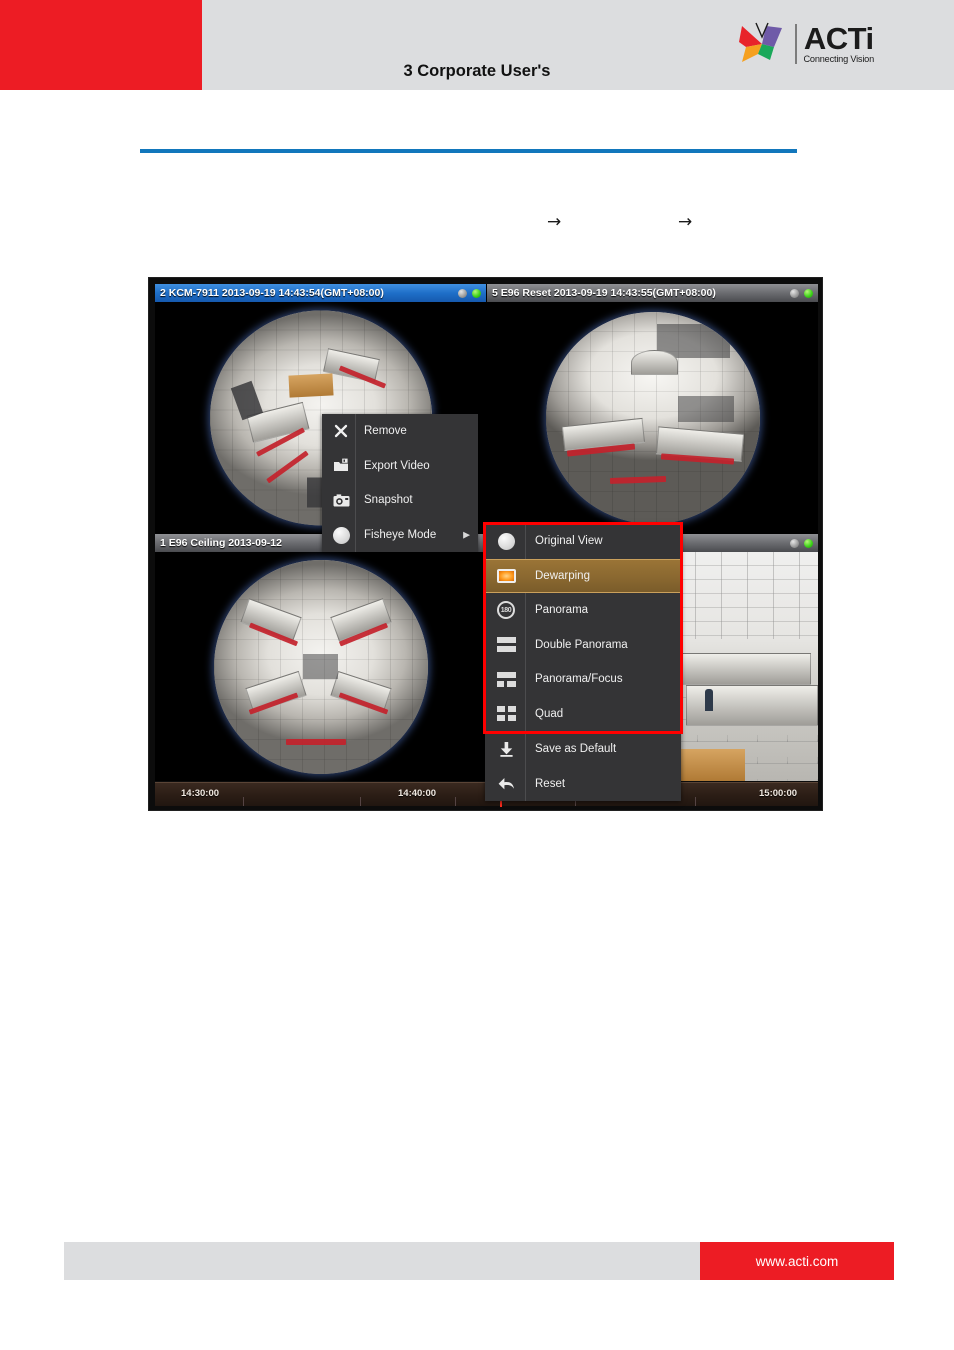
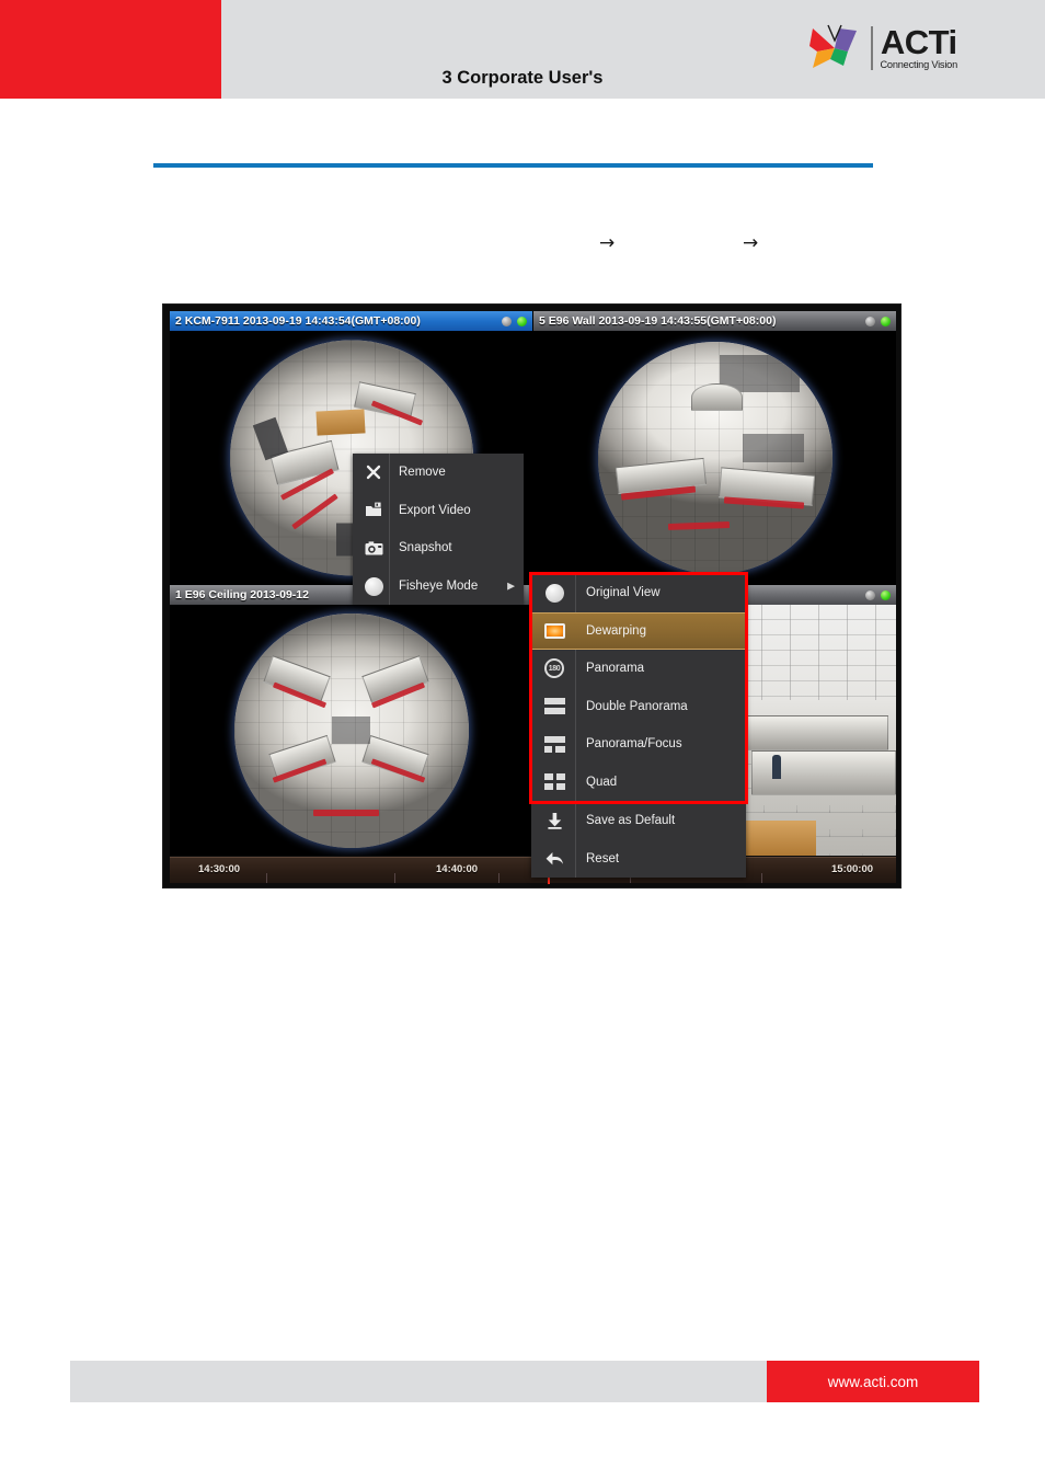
  3 Corporate User's
  ACTi
  Connecting Vision
  →
  →
  2 KCM-7911 2013-09-19 14:43:54(GMT+08:00)
- 5 E96 Reset 2013-09-19 14:43:55(GMT+08:00)
+ 5 E96 Wall 2013-09-19 14:43:55(GMT+08:00)
  1 E96 Ceiling 2013-09-12
  14:30:00
  14:40:00
  15:00:00
  Remove
  Export Video
  Snapshot
  Fisheye Mode
  ▶
  Original View
  Dewarping
  Panorama
  Double Panorama
  Panorama/Focus
  Quad
  Save as Default
  Reset
  www.acti.com
